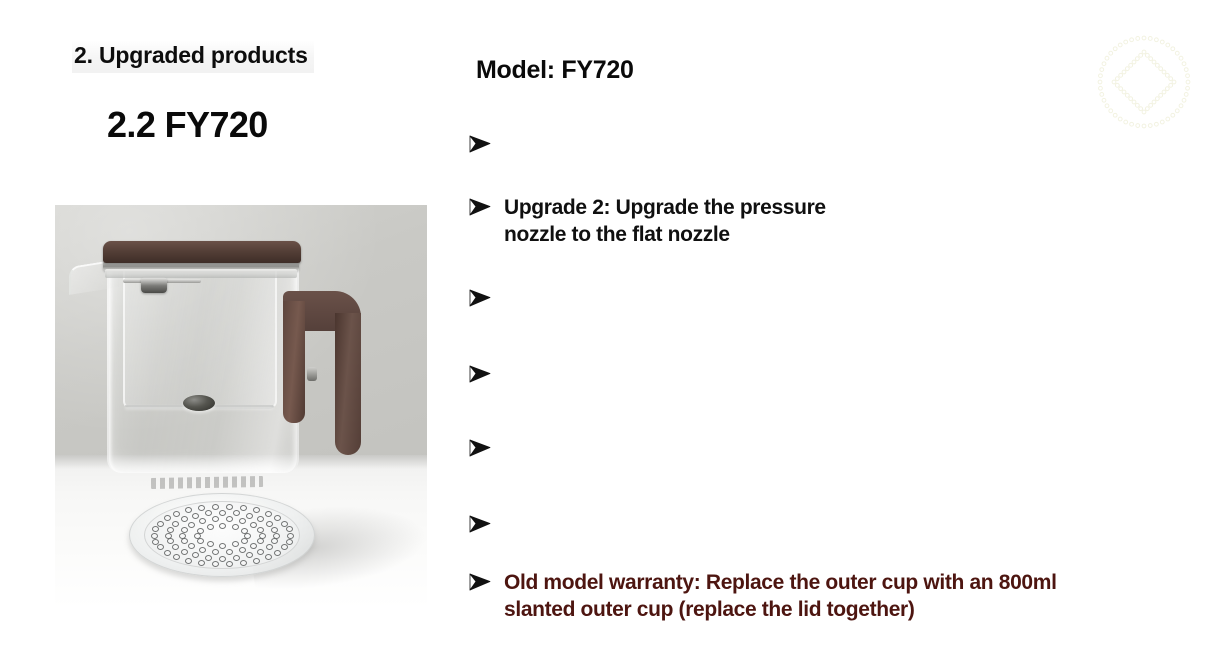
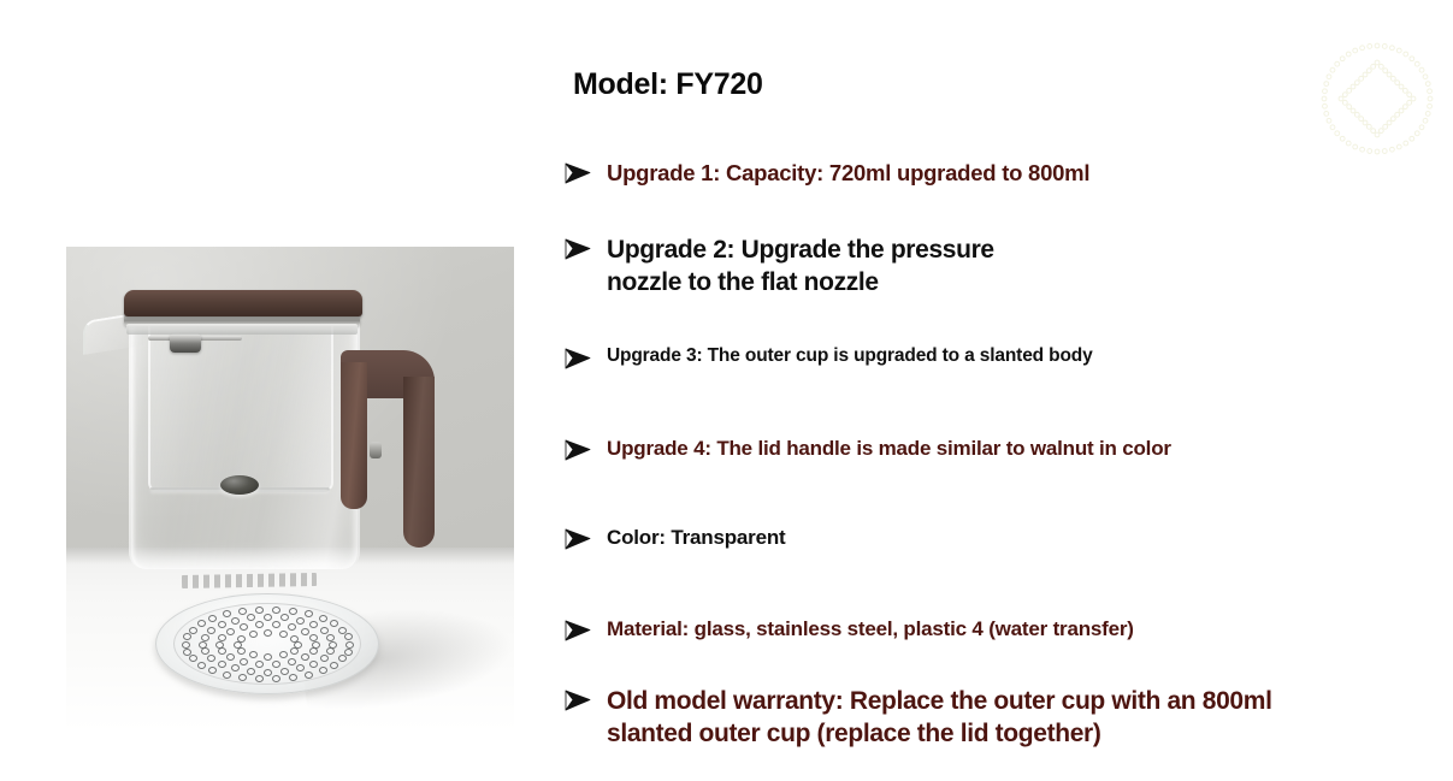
- 2. Upgraded products
- 2.2 FY720
  Model: FY720
+ Upgrade 1: Capacity: 720ml upgraded to 800ml
  Upgrade 2: Upgrade the pressure
  nozzle to the flat nozzle
+ Upgrade 3: The outer cup is upgraded to a slanted body
+ Upgrade 4: The lid handle is made similar to walnut in color
+ Color: Transparent
+ Material: glass, stainless steel, plastic 4 (water transfer)
  Old model warranty: Replace the outer cup with an 800ml
  slanted outer cup (replace the lid together)
